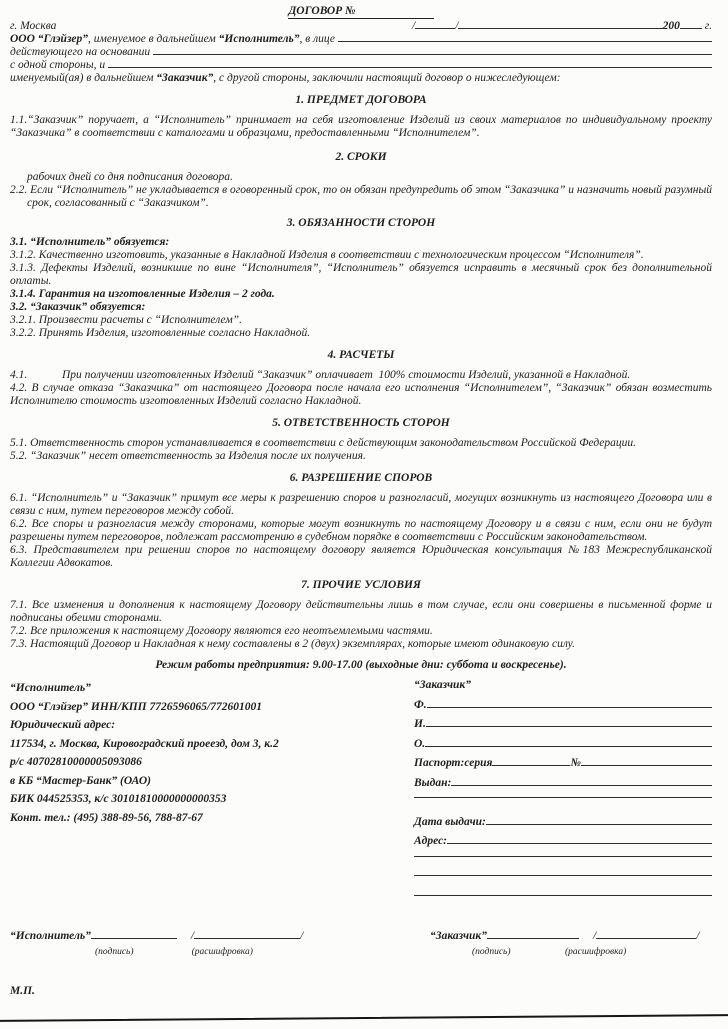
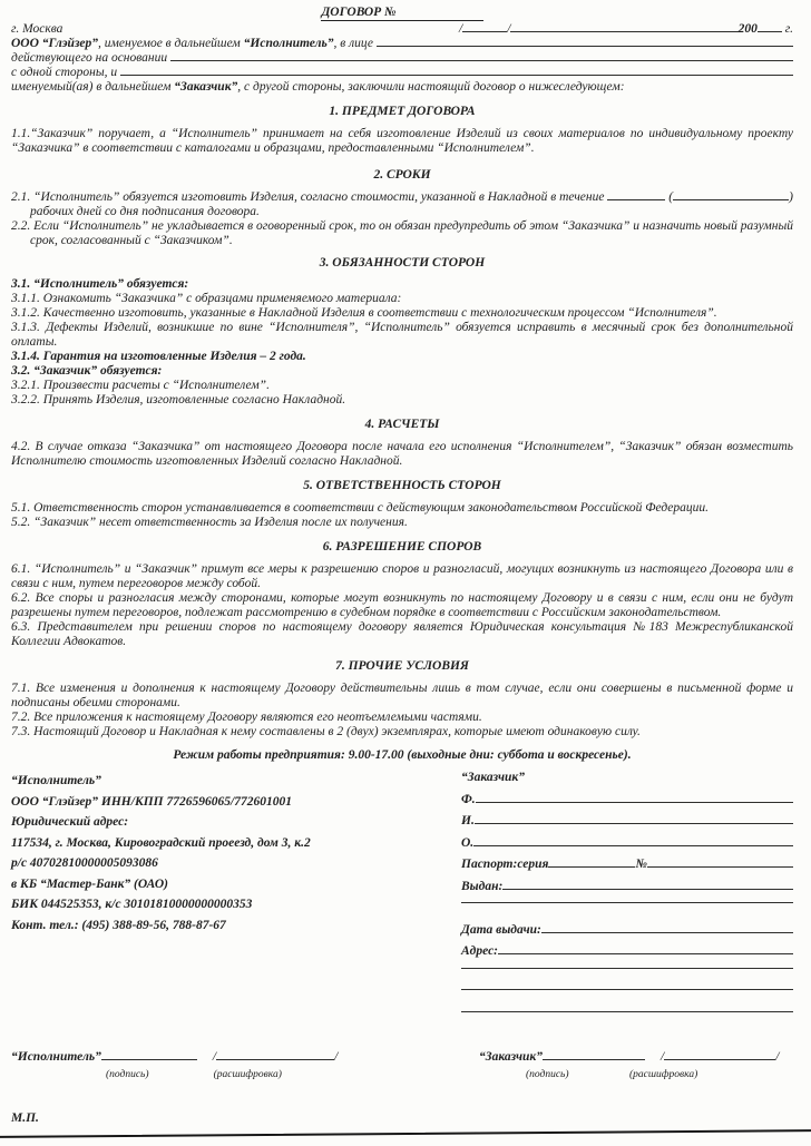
  ДОГОВОР №
  г. Москва
  /
  /
  200
  г.
  ООО “Глэйзер”, именуемое в дальнейшем “Исполнитель”, в лице
  действующего на основании
  с одной стороны, и
  именуемый(ая) в дальнейшем “Заказчик”, с другой стороны, заключили настоящий договор о нижеследующем:
  1. ПРЕДМЕТ ДОГОВОРА
  1.1.“Заказчик” поручает, а “Исполнитель” принимает на себя изготовление Изделий из своих материалов по индивидуальному проекту “Заказчика” в соответствии с каталогами и образцами, предоставленными “Исполнителем”.
  2. СРОКИ
+ 2.1. “Исполнитель” обязуется изготовить Изделия, согласно стоимости, указанной в Накладной в течение
+ (
+ )
  рабочих дней со дня подписания договора.
  2.2. Если “Исполнитель” не укладывается в оговоренный срок, то он обязан предупредить об этом “Заказчика” и назначить новый разумный срок, согласованный с “Заказчиком”.
  3. ОБЯЗАННОСТИ СТОРОН
  3.1. “Исполнитель” обязуется:
+ 3.1.1. Ознакомить “Заказчика” с образцами применяемого материала:
  3.1.2. Качественно изготовить, указанные в Накладной Изделия в соответствии с технологическим процессом “Исполнителя”.
  3.1.3. Дефекты Изделий, возникшие по вине “Исполнителя”, “Исполнитель” обязуется исправить в месячный срок без дополнительной оплаты.
  3.1.4. Гарантия на изготовленные Изделия – 2 года.
  3.2. “Заказчик” обязуется:
  3.2.1. Произвести расчеты с “Исполнителем”.
  3.2.2. Принять Изделия, изготовленные согласно Накладной.
  4. РАСЧЕТЫ
- 4.1.
- При получении изготовленных Изделий “Заказчик” оплачивает 100% стоимости Изделий, указанной в Накладной.
  4.2. В случае отказа “Заказчика” от настоящего Договора после начала его исполнения “Исполнителем”, “Заказчик” обязан возместить Исполнителю стоимость изготовленных Изделий согласно Накладной.
  5. ОТВЕТСТВЕННОСТЬ СТОРОН
  5.1. Ответственность сторон устанавливается в соответствии с действующим законодательством Российской Федерации.
  5.2. “Заказчик” несет ответственность за Изделия после их получения.
  6. РАЗРЕШЕНИЕ СПОРОВ
  6.1. “Исполнитель” и “Заказчик” примут все меры к разрешению споров и разногласий, могущих возникнуть из настоящего Договора или в связи с ним, путем переговоров между собой.
  6.2. Все споры и разногласия между сторонами, которые могут возникнуть по настоящему Договору и в связи с ним, если они не будут разрешены путем переговоров, подлежат рассмотрению в судебном порядке в соответствии с Российским законодательством.
  6.3. Представителем при решении споров по настоящему договору является Юридическая консультация №183 Межреспубликанской Коллегии Адвокатов.
  7. ПРОЧИЕ УСЛОВИЯ
  7.1. Все изменения и дополнения к настоящему Договору действительны лишь в том случае, если они совершены в письменной форме и подписаны обеими сторонами.
  7.2. Все приложения к настоящему Договору являются его неотъемлемыми частями.
  7.3. Настоящий Договор и Накладная к нему составлены в 2 (двух) экземплярах, которые имеют одинаковую силу.
  Режим работы предприятия: 9.00-17.00 (выходные дни: суббота и воскресенье).
  “Исполнитель”
  ООО “Глэйзер” ИНН/КПП 7726596065/772601001
  Юридический адрес:
  117534, г. Москва, Кировоградский проеезд, дом 3, к.2
  р/с 40702810000005093086
  в КБ “Мастер-Банк” (ОАО)
  БИК 044525353, к/с 30101810000000000353
  Конт. тел.: (495) 388-89-56, 788-87-67
  “Заказчик”
  Ф.
  И.
  О.
  Паспорт:серия
  №
  Выдан:
  Дата выдачи:
  Адрес:
  “Исполнитель”
  /
  /
  “Заказчик”
  /
  /
  (подпись)
  (расшифровка)
  (подпись) (расшифровка)
  М.П.
